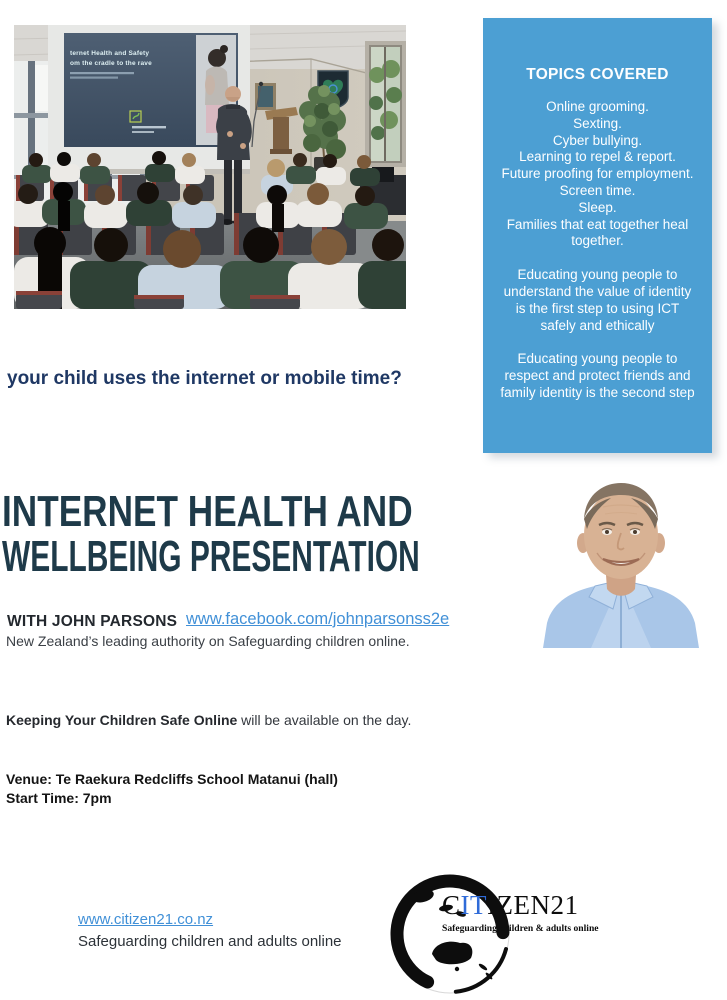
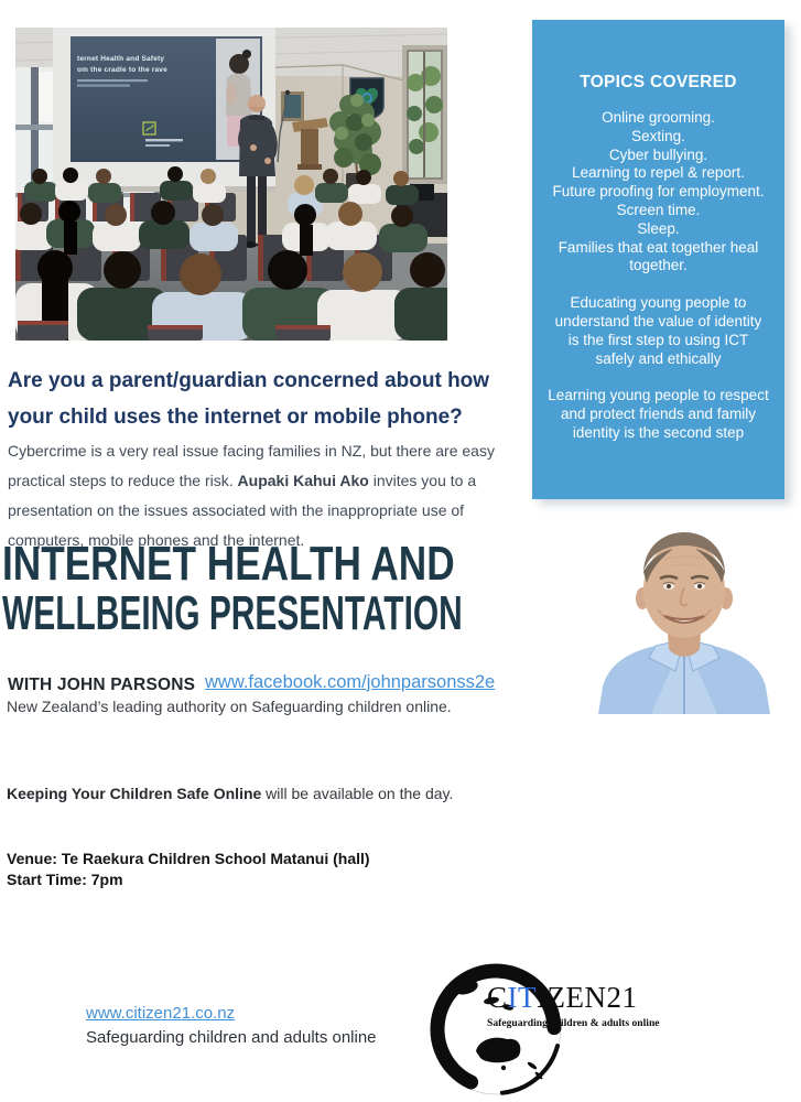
  TOPICS COVERED
  Online grooming.
  Sexting.
  Cyber bullying.
  Learning to repel & report.
  Future proofing for employment.
  Screen time.
  Sleep.
  Families that eat together heal together.
  Educating young people to understand the value of identity is the first step to using ICT safely and ethically
- Educating young people to respect and protect friends and family identity is the second step
+ Learning young people to respect and protect friends and family identity is the second step
+ Are you a parent/guardian concerned about how
- your child uses the internet or mobile time?
+ your child uses the internet or mobile phone?
+ Cybercrime is a very real issue facing families in NZ, but there are easy practical steps to reduce the risk. Aupaki Kahui Ako invites you to a presentation on the issues associated with the inappropriate use of computers, mobile phones and the internet.
  INTERNET HEALTH AND
  WELLBEING PRESENTATION
  WITH JOHN PARSONS
  www.facebook.com/johnparsonss2e
  New Zealand’s leading authority on Safeguarding children online.
  Keeping Your Children Safe Online will be available on the day.
- Venue: Te Raekura Redcliffs School Matanui (hall)
+ Venue: Te Raekura Children School Matanui (hall)
  Start Time: 7pm
  www.citizen21.co.nz
  Safeguarding children and adults online
  CITIZEN21
  Safeguarding children & adults online
